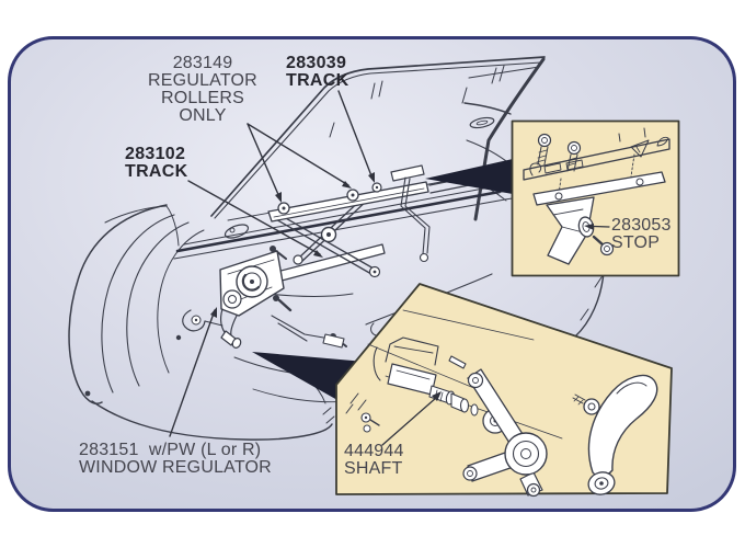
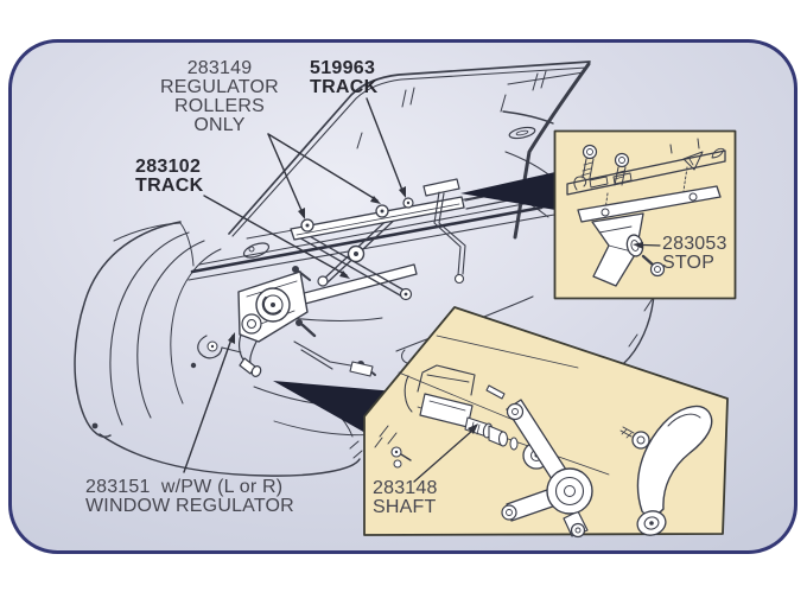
  283149
  REGULATOR
  ROLLERS
  ONLY
- 283039
+ 519963
  TRACK
  283102
  TRACK
  283151 w/PW (L or R)
  WINDOW REGULATOR
  283053
  STOP
- 444944
+ 283148
  SHAFT
